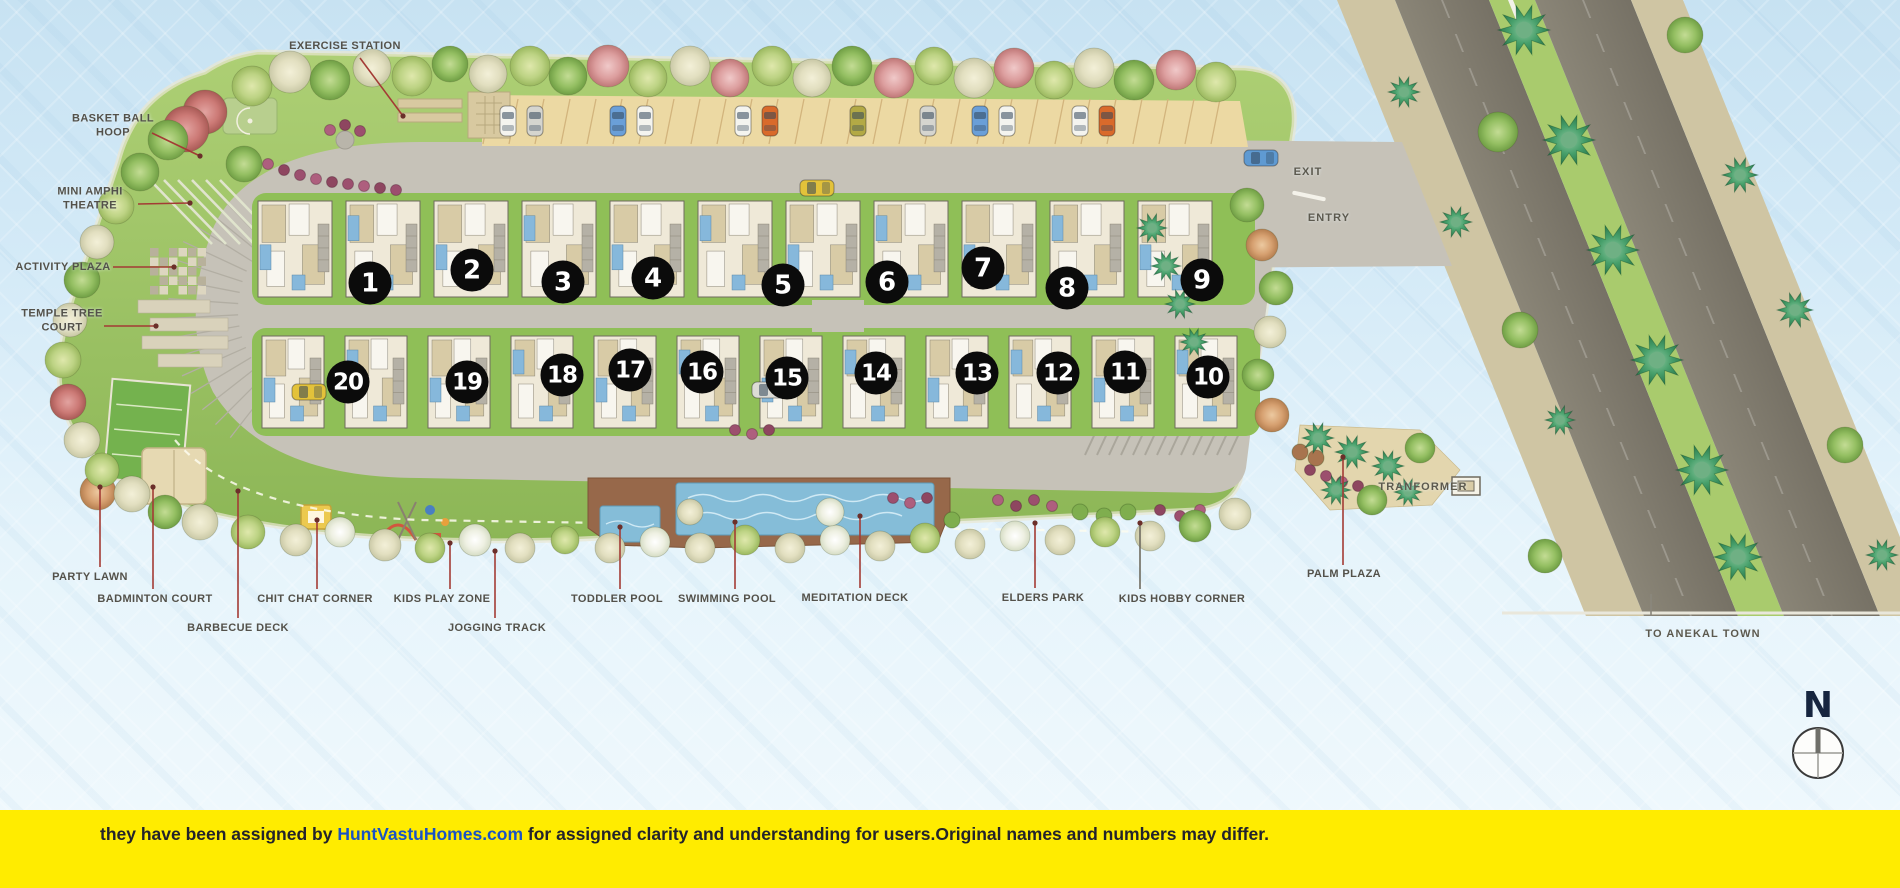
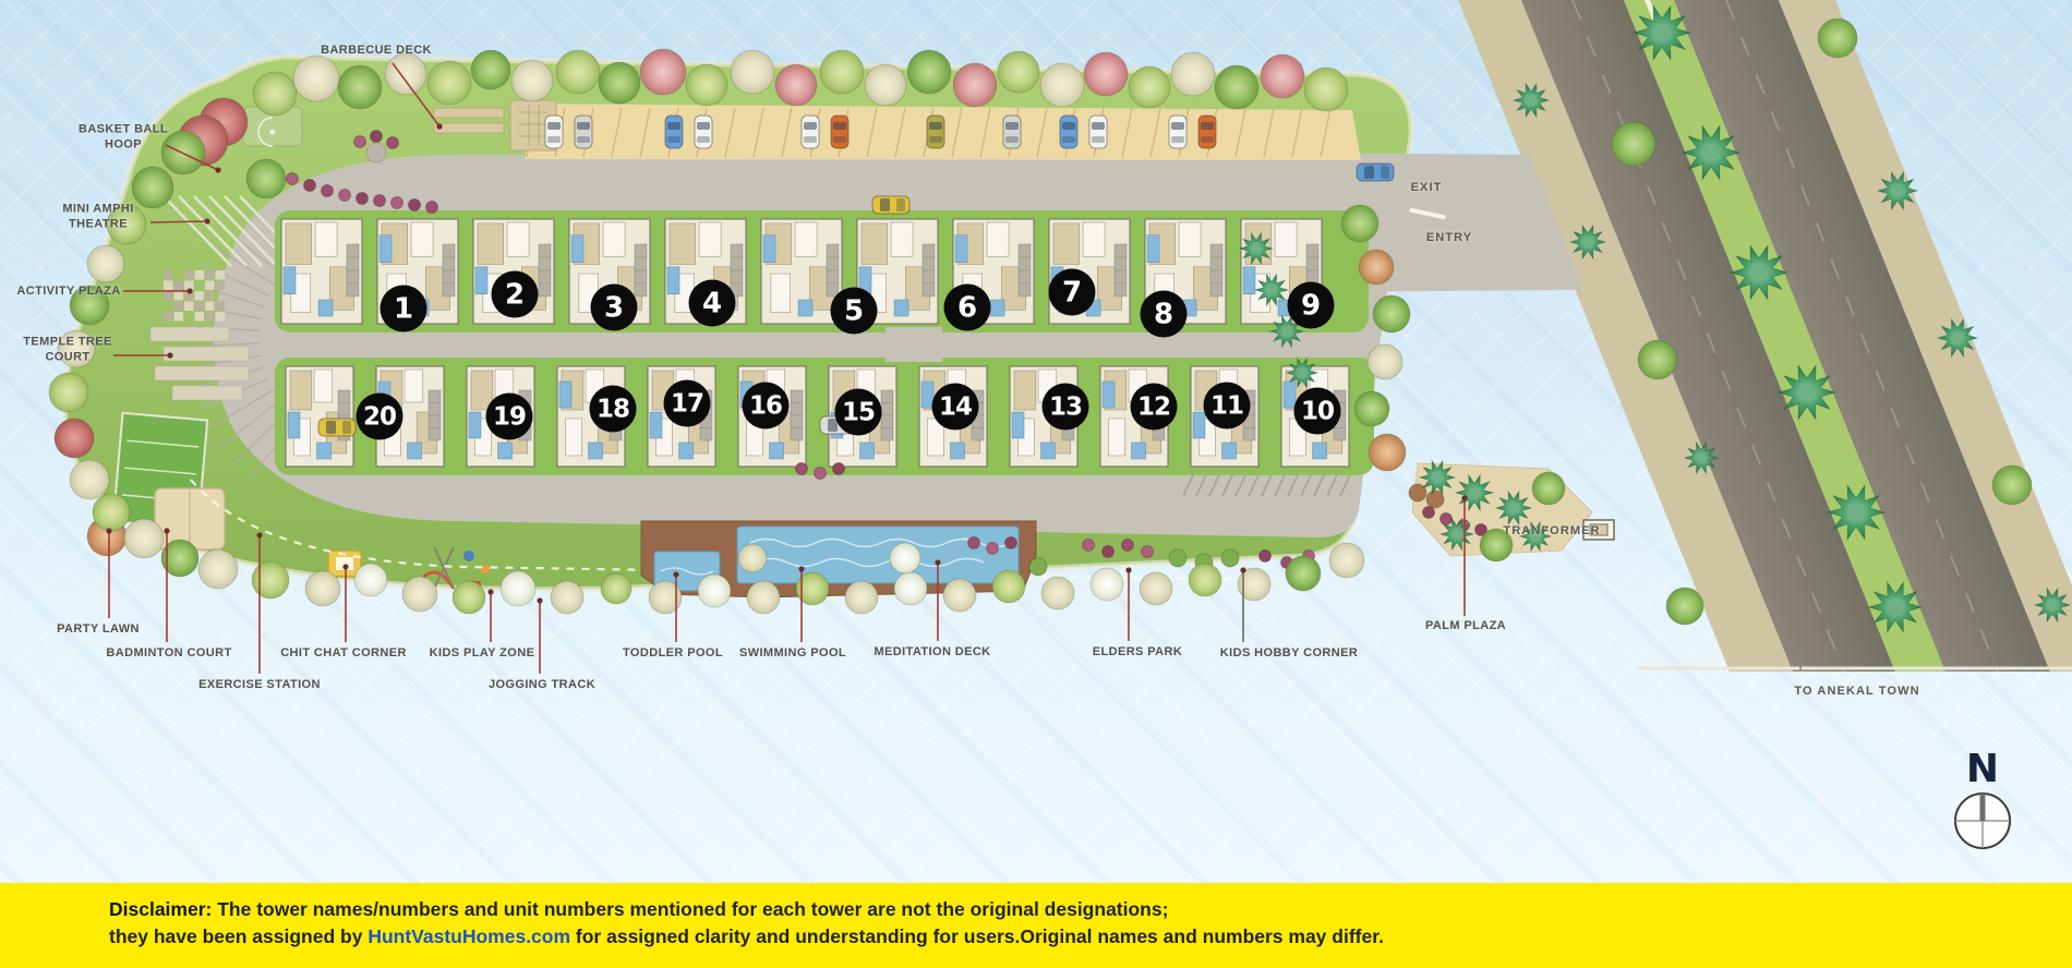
- EXERCISE STATION
+ BARBECUE DECK
  BASKET BALL
  HOOP
  MINI AMPHI
  THEATRE
  ACTIVITY PLAZA
  TEMPLE TREE
  COURT
  PARTY LAWN
  BADMINTON COURT
- BARBECUE DECK
+ EXERCISE STATION
  CHIT CHAT CORNER
  KIDS PLAY ZONE
  JOGGING TRACK
  TODDLER POOL
  SWIMMING POOL
  MEDITATION DECK
  ELDERS PARK
  KIDS HOBBY CORNER
  PALM PLAZA
  EXIT
  ENTRY
  TRANFORMER
  TO ANEKAL TOWN
  1
  2
  3
  4
  5
  6
  7
  8
  9
  10
  11
  12
  13
  14
  15
  16
  17
  18
  19
  20
  N
+ Disclaimer: The tower names/numbers and unit numbers mentioned for each tower are not the original designations;
  they have been assigned by HuntVastuHomes.com for assigned clarity and understanding for users.Original names and numbers may differ.
